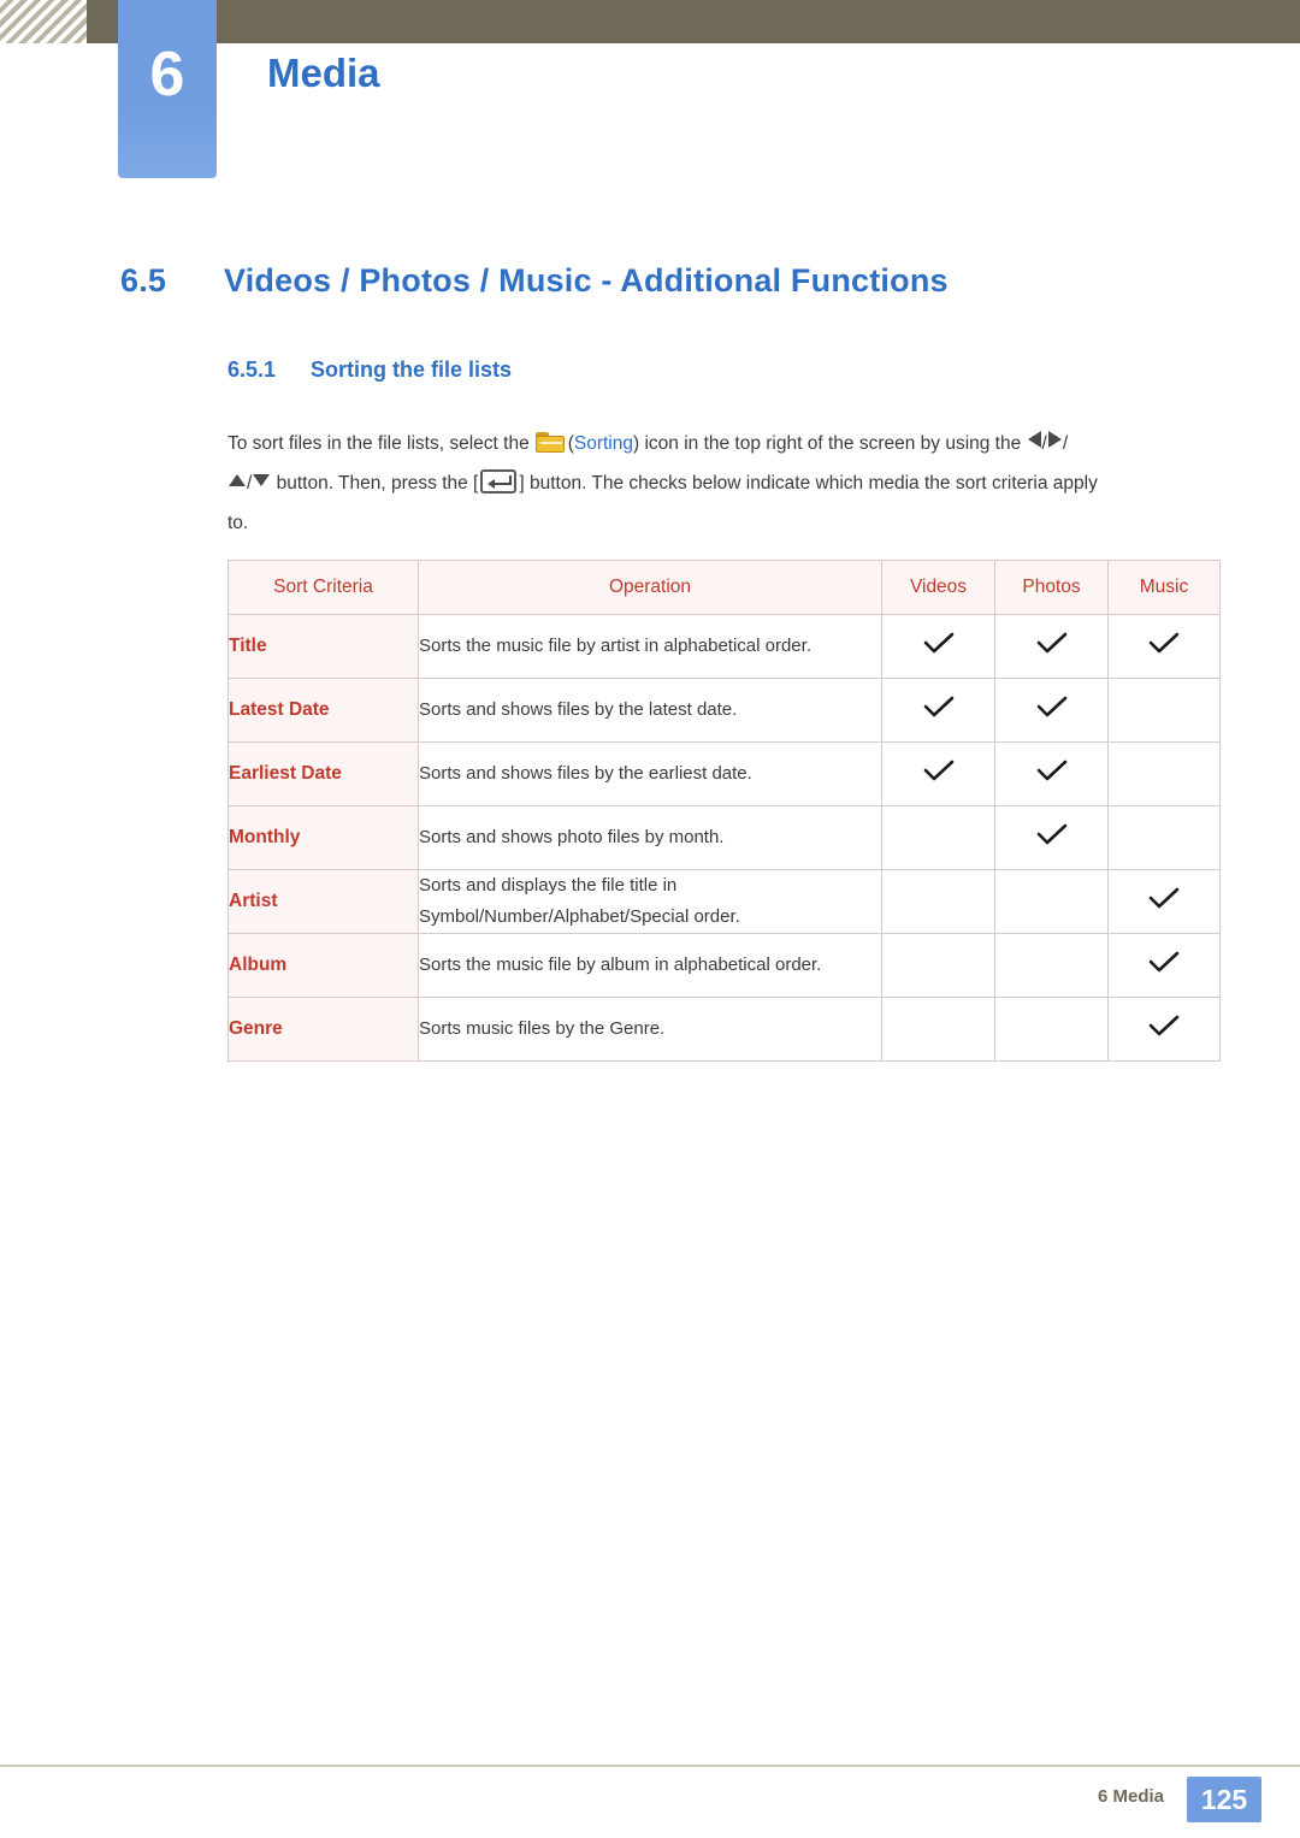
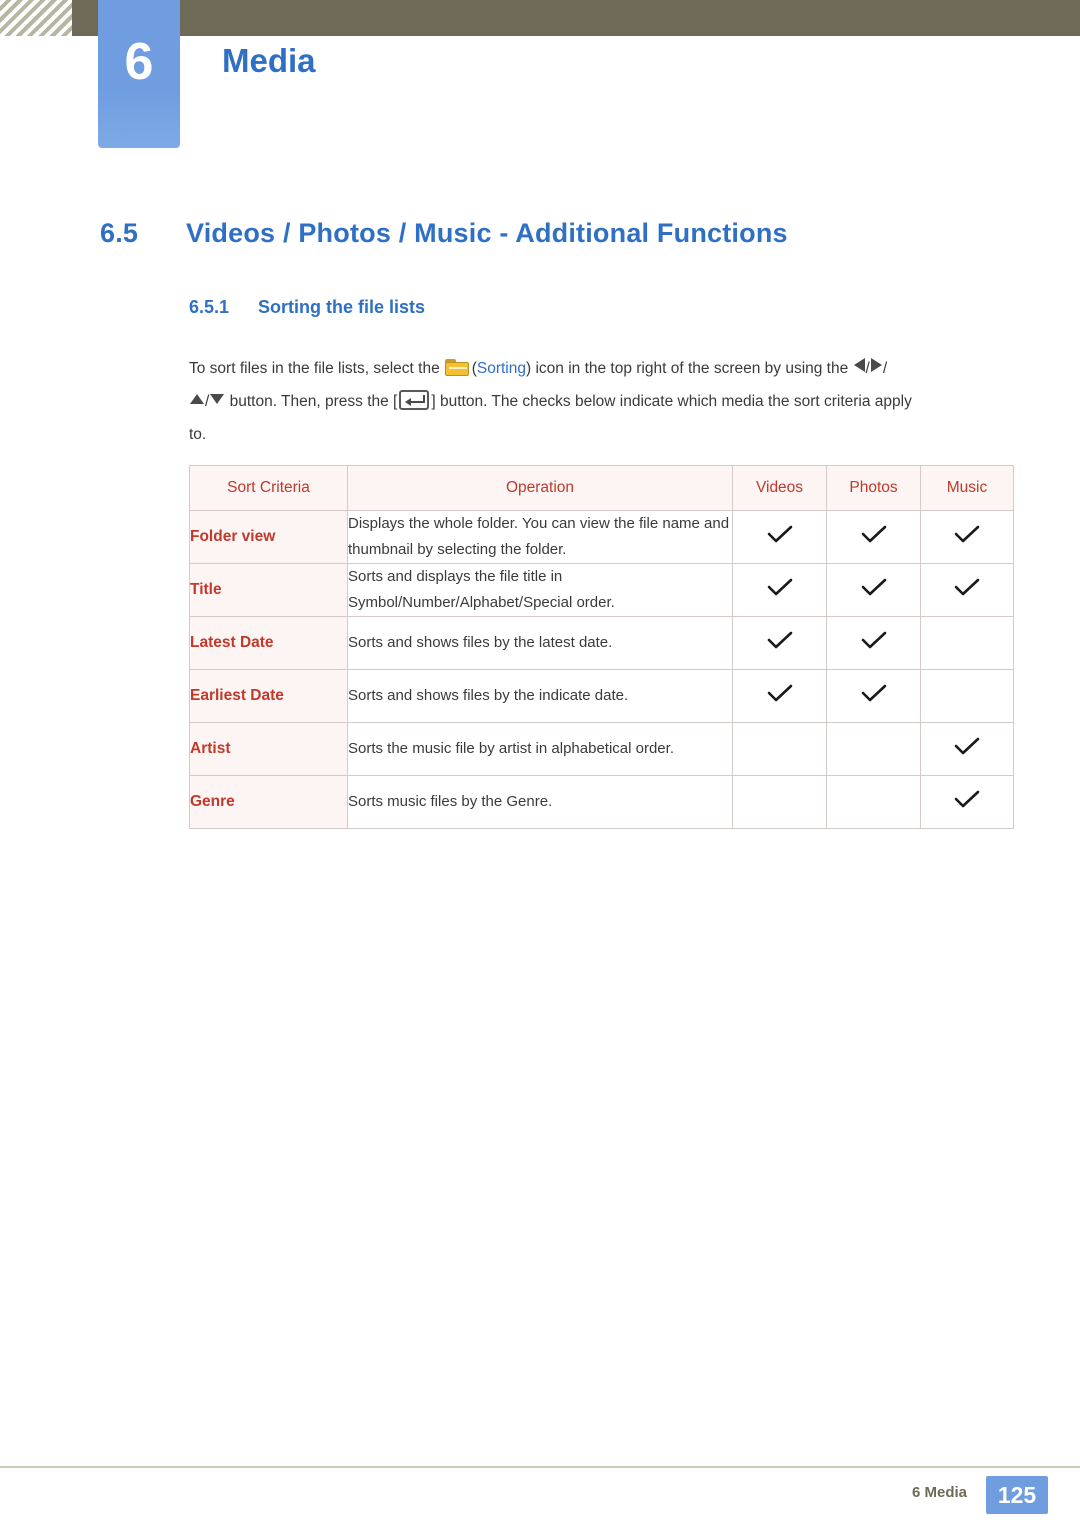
  6
  Media
  6.5 Videos / Photos / Music - Additional Functions
  6.5.1 Sorting the file lists
  To sort files in the file lists, select the (Sorting) icon in the top right of the screen by using the / /
  / button. Then, press the [ ] button. The checks below indicate which media the sort criteria apply
  to.
  Sort Criteria	Operation	Videos	Photos	Music
+ Folder view	Displays the whole folder. You can view the file name and thumbnail by selecting the folder.
- Title	Sorts the music file by artist in alphabetical order.
+ Title	Sorts and displays the file title in Symbol/Number/Alphabet/Special order.
  Latest Date	Sorts and shows files by the latest date.
- Earliest Date	Sorts and shows files by the earliest date.
+ Earliest Date	Sorts and shows files by the indicate date.
- Monthly	Sorts and shows photo files by month.
- Artist	Sorts and displays the file title in Symbol/Number/Alphabet/Special order.
+ Artist	Sorts the music file by artist in alphabetical order.
- Album	Sorts the music file by album in alphabetical order.
  Genre	Sorts music files by the Genre.
  6 Media
  125
